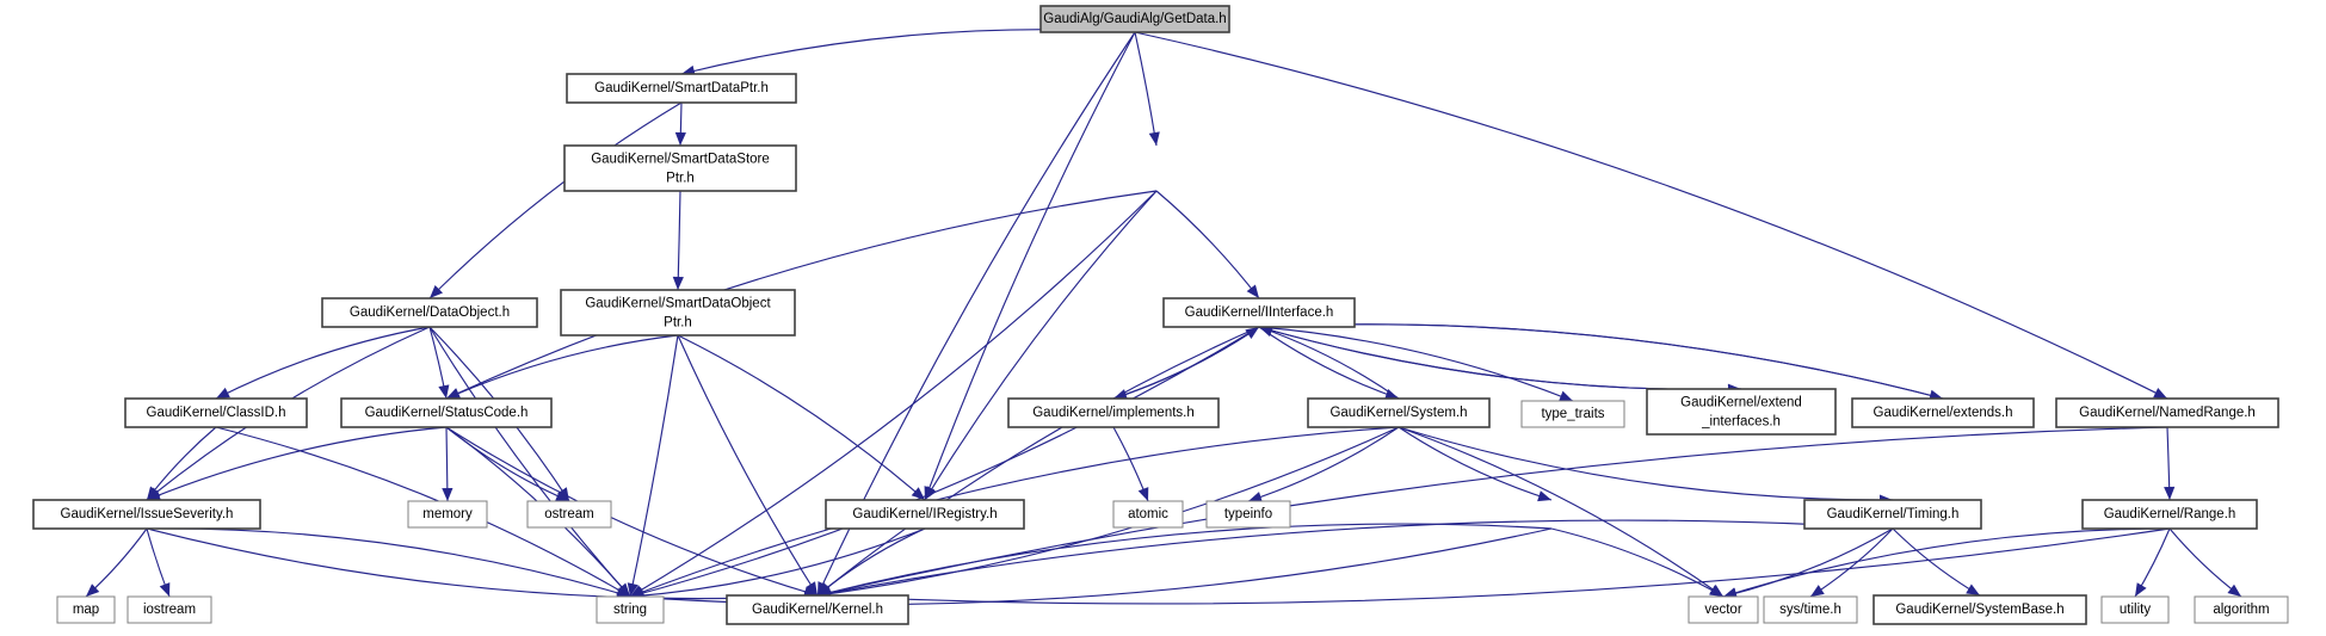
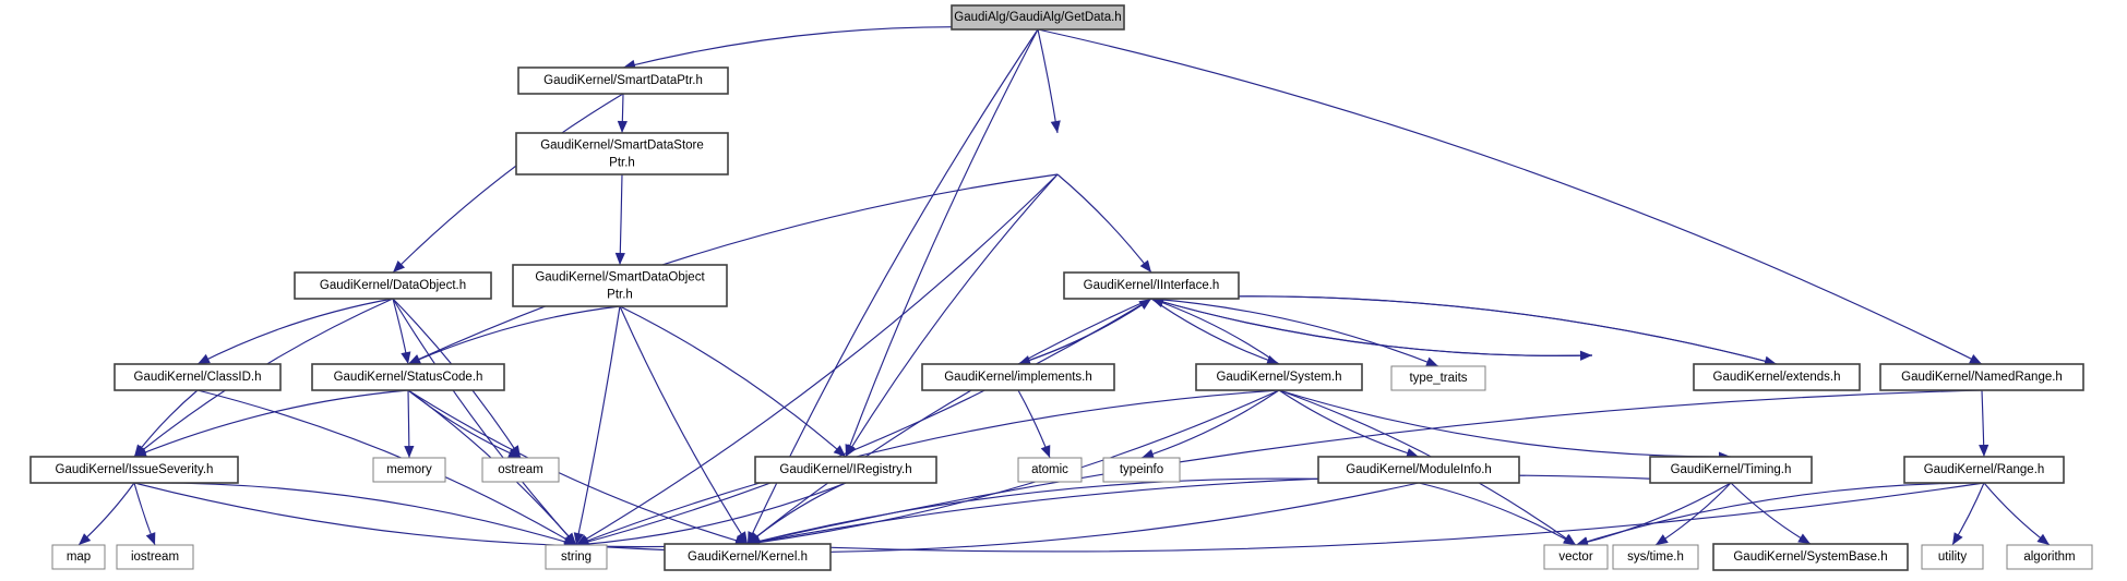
  GaudiAlg/GaudiAlg/GetData.h
  GaudiKernel/SmartDataPtr.h
  GaudiKernel/SmartDataStore
  Ptr.h
  GaudiKernel/DataObject.h
  GaudiKernel/SmartDataObject
  Ptr.h
  GaudiKernel/IInterface.h
  GaudiKernel/NamedRange.h
  GaudiKernel/ClassID.h
  GaudiKernel/StatusCode.h
  GaudiKernel/implements.h
  GaudiKernel/System.h
  type_traits
- GaudiKernel/extend
- _interfaces.h
  GaudiKernel/extends.h
  GaudiKernel/IssueSeverity.h
  memory
  ostream
  GaudiKernel/IRegistry.h
  atomic
  typeinfo
+ GaudiKernel/ModuleInfo.h
  GaudiKernel/Timing.h
  GaudiKernel/Range.h
  map
  iostream
  string
  GaudiKernel/Kernel.h
  vector
  sys/time.h
  GaudiKernel/SystemBase.h
  utility
  algorithm
